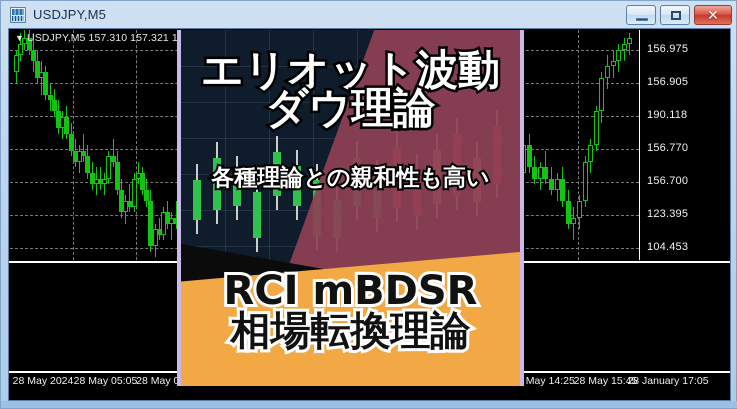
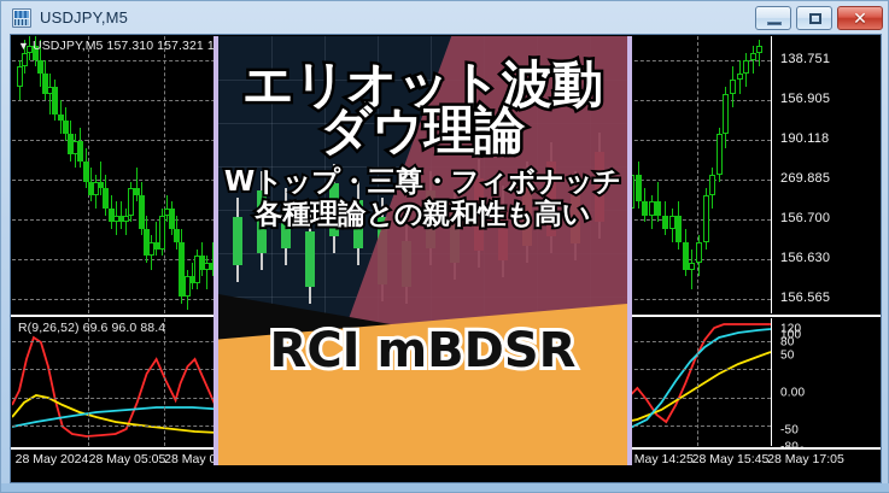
  USDJPY,M5
  ✕
  ▼ USDJPY,M5 157.310 157.321 1
- 156.975
+ 138.751
  156.905
  190.118
- 156.770
+ 269.885
  156.700
- 123.395
+ 156.630
- 104.453
+ 156.565
+ R(9,26,52) 69.6 96.0 88.4
+ 120
+ 100
+ 80
+ 50
+ 0.00
+ -50
  28 May 2024
  28 May 05:05
  May 14:25
  28 May 15:45
- 28 January 17:05
+ 28 May 17:05
  エリオット波動
  ダウ理論
+ Wトップ・三尊・フィボナッチ
  各種理論との親和性も高い
  RCI mBDSR
- 相場転換理論
